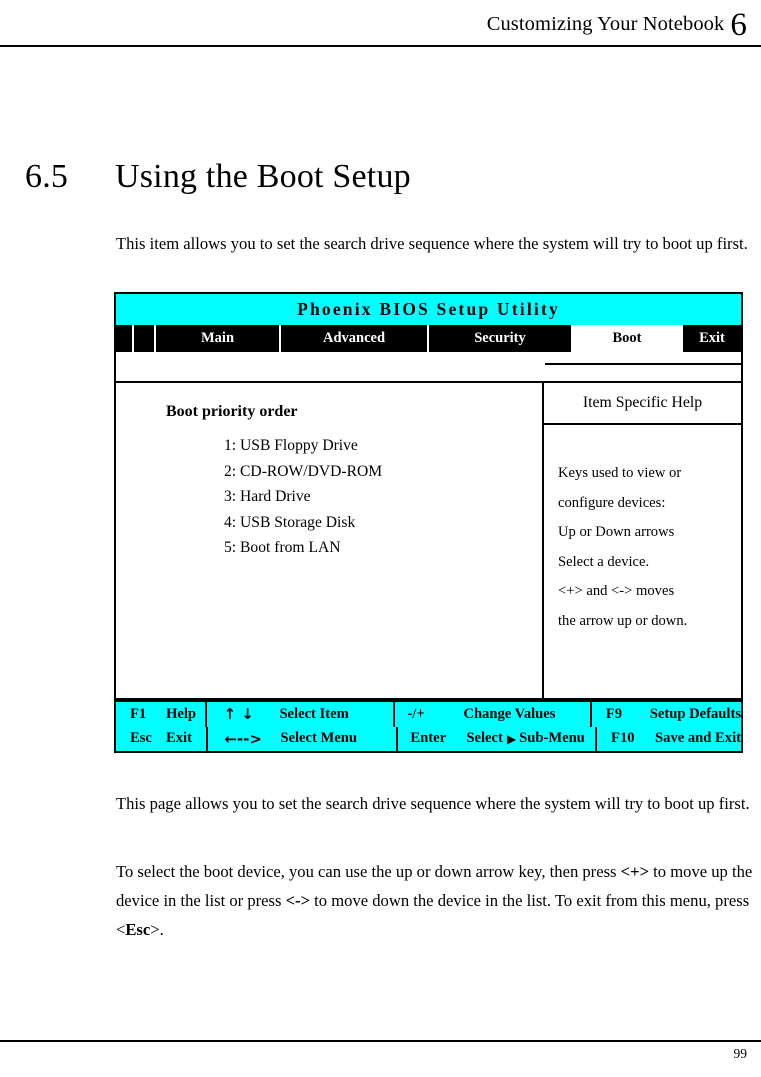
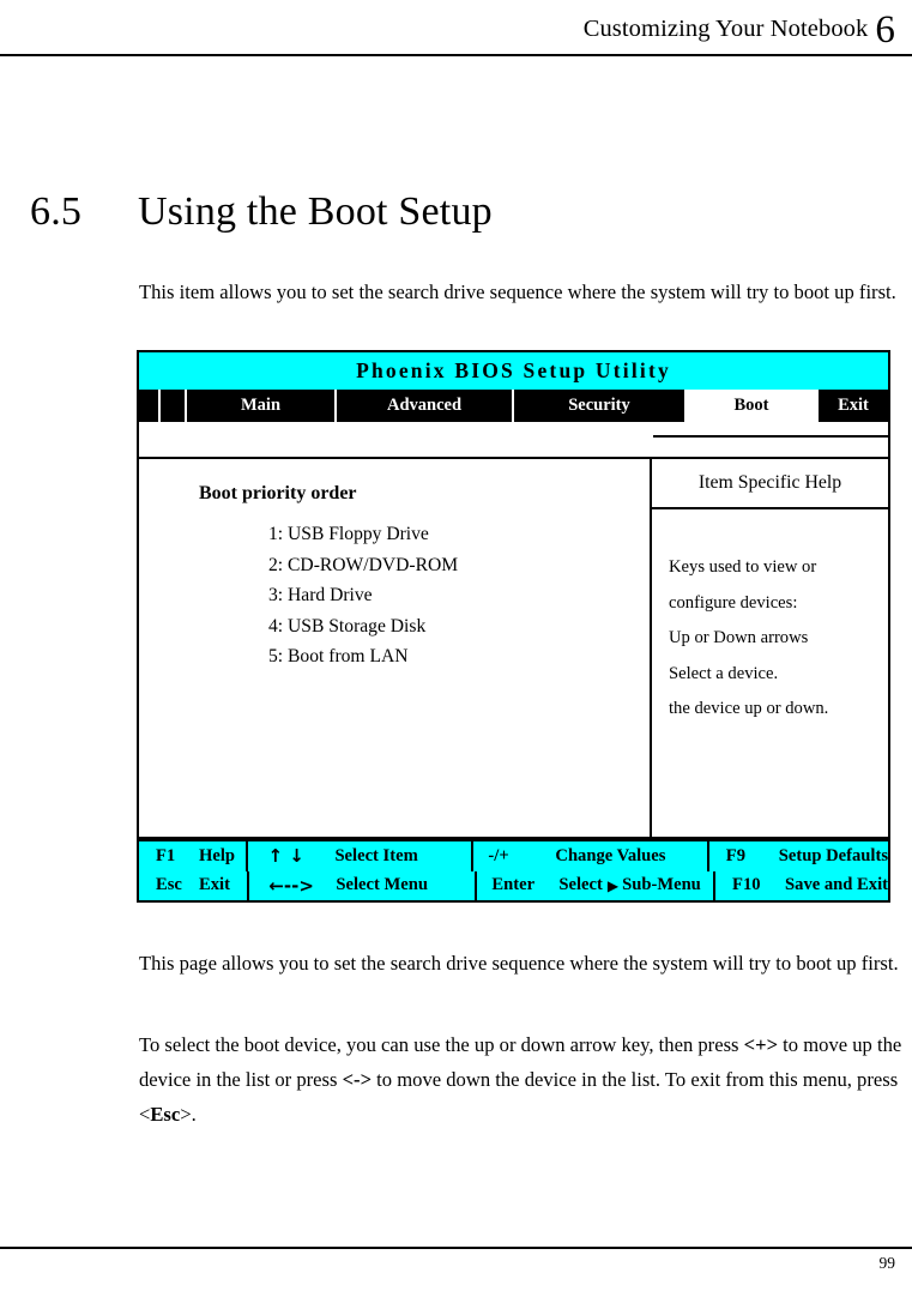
  Customizing Your Notebook 6
  6.5 Using the Boot Setup
  This item allows you to set the search drive sequence where the system will try to boot up first.
  Phoenix BIOS Setup Utility
  Main
  Advanced
  Security
  Boot
  Exit
  Boot priority order
  1: USB Floppy Drive
  2: CD-ROW/DVD-ROM
  3: Hard Drive
  4: USB Storage Disk
  5: Boot from LAN
  Item Specific Help
  Keys used to view or
  configure devices:
  Up or Down arrows
  Select a device.
- <+> and <-> moves
- the arrow up or down.
+ the device up or down.
  F1
  Help
  ↑ ↓
  Select Item
  -/+
  Change Values
  F9
  Setup Defaults
  Esc
  Exit
  ←-->
  Select Menu
  Enter
  Select
  ▶
  Sub-Menu
  F10
  Save and Exit
  This page allows you to set the search drive sequence where the system will try to boot up first.
  To select the boot device, you can use the up or down arrow key, then press <+> to move up the device in the list or press <-> to move down the device in the list. To exit from this menu, press <Esc>.
  99
